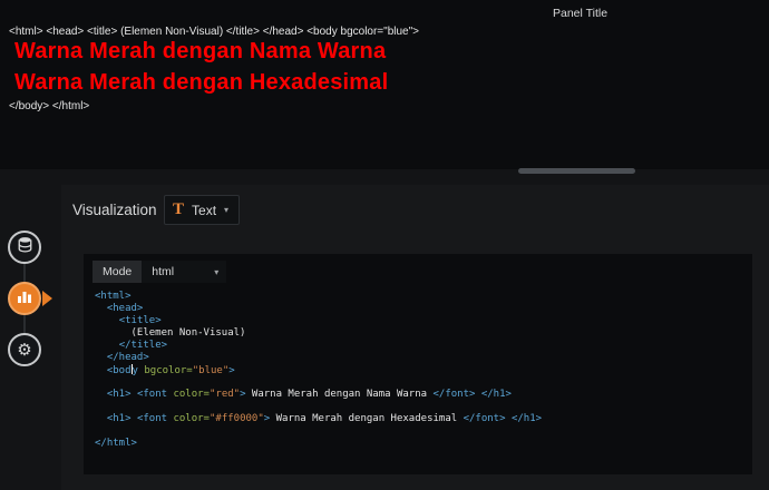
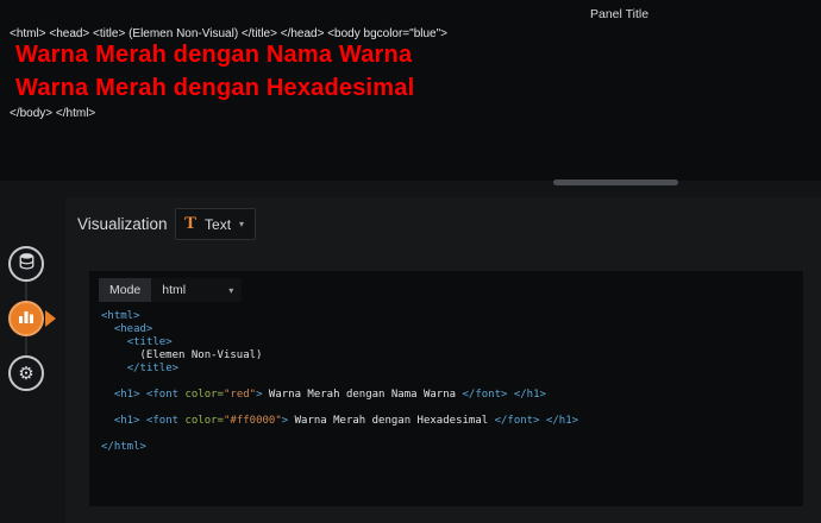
  Panel Title
  <html> <head> <title> (Elemen Non-Visual) </title> </head> <body bgcolor="blue">
  Warna Merah dengan Nama Warna
  Warna Merah dengan Hexadesimal
  </body> </html>
  ⚙
  Visualization
  T
  Text
  ▾
  Mode
  html
  ▾
  <html>
  <head>
  <title>
  (Elemen Non-Visual)
  </title>
- </head>
- <body bgcolor="blue">
  <h1> <font color="red"> Warna Merah dengan Nama Warna </font> </h1>
  <h1> <font color="#ff0000"> Warna Merah dengan Hexadesimal </font> </h1>
  </html>
